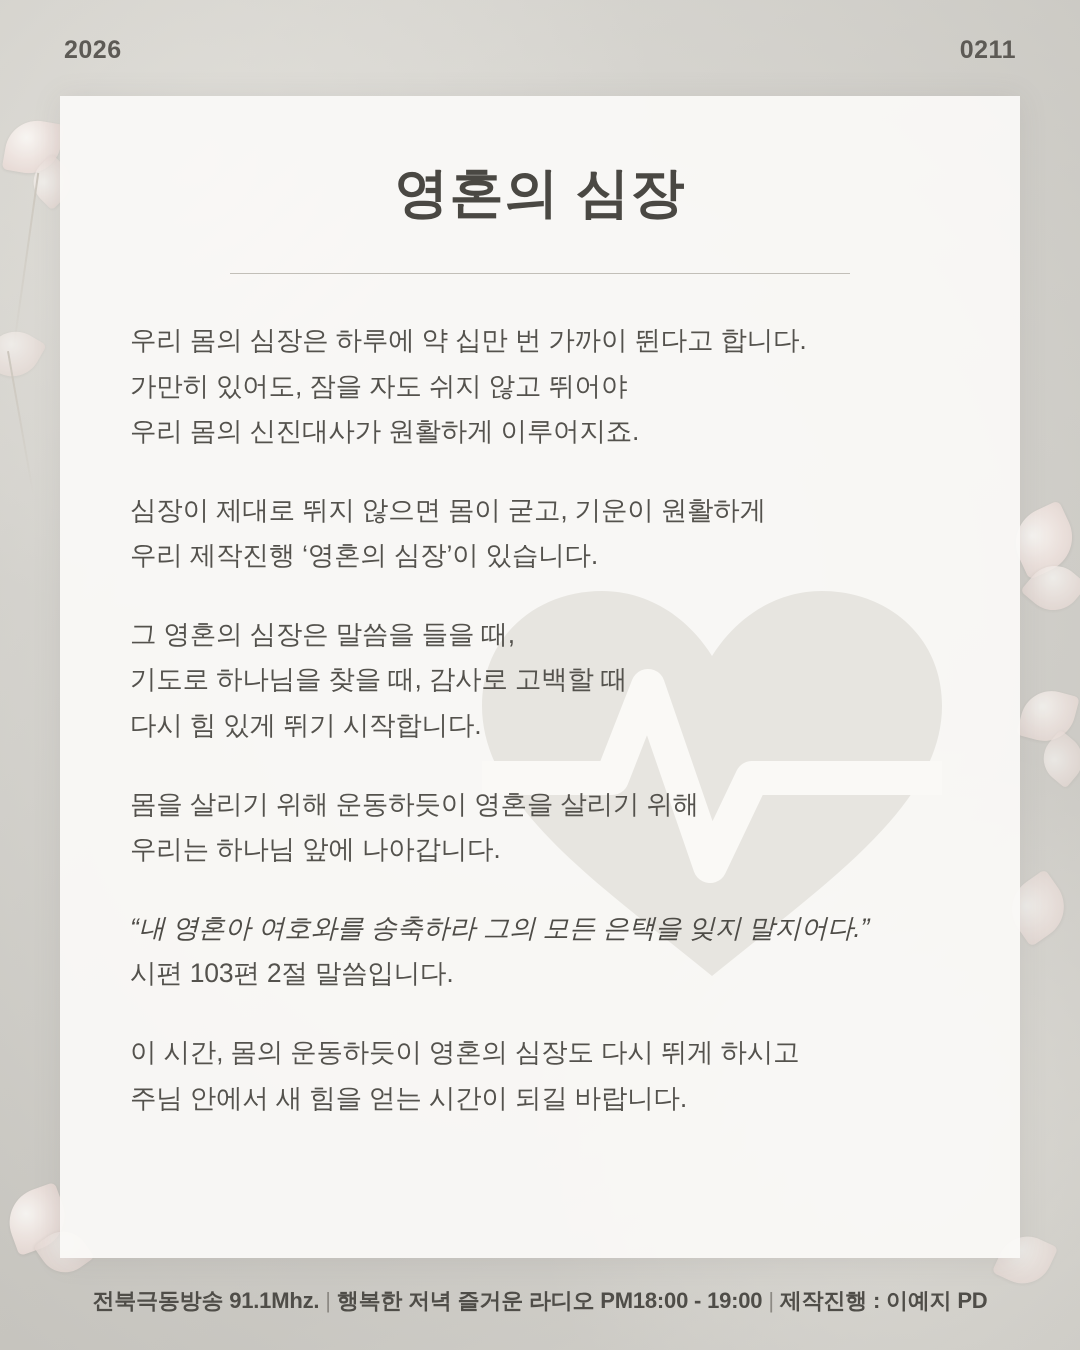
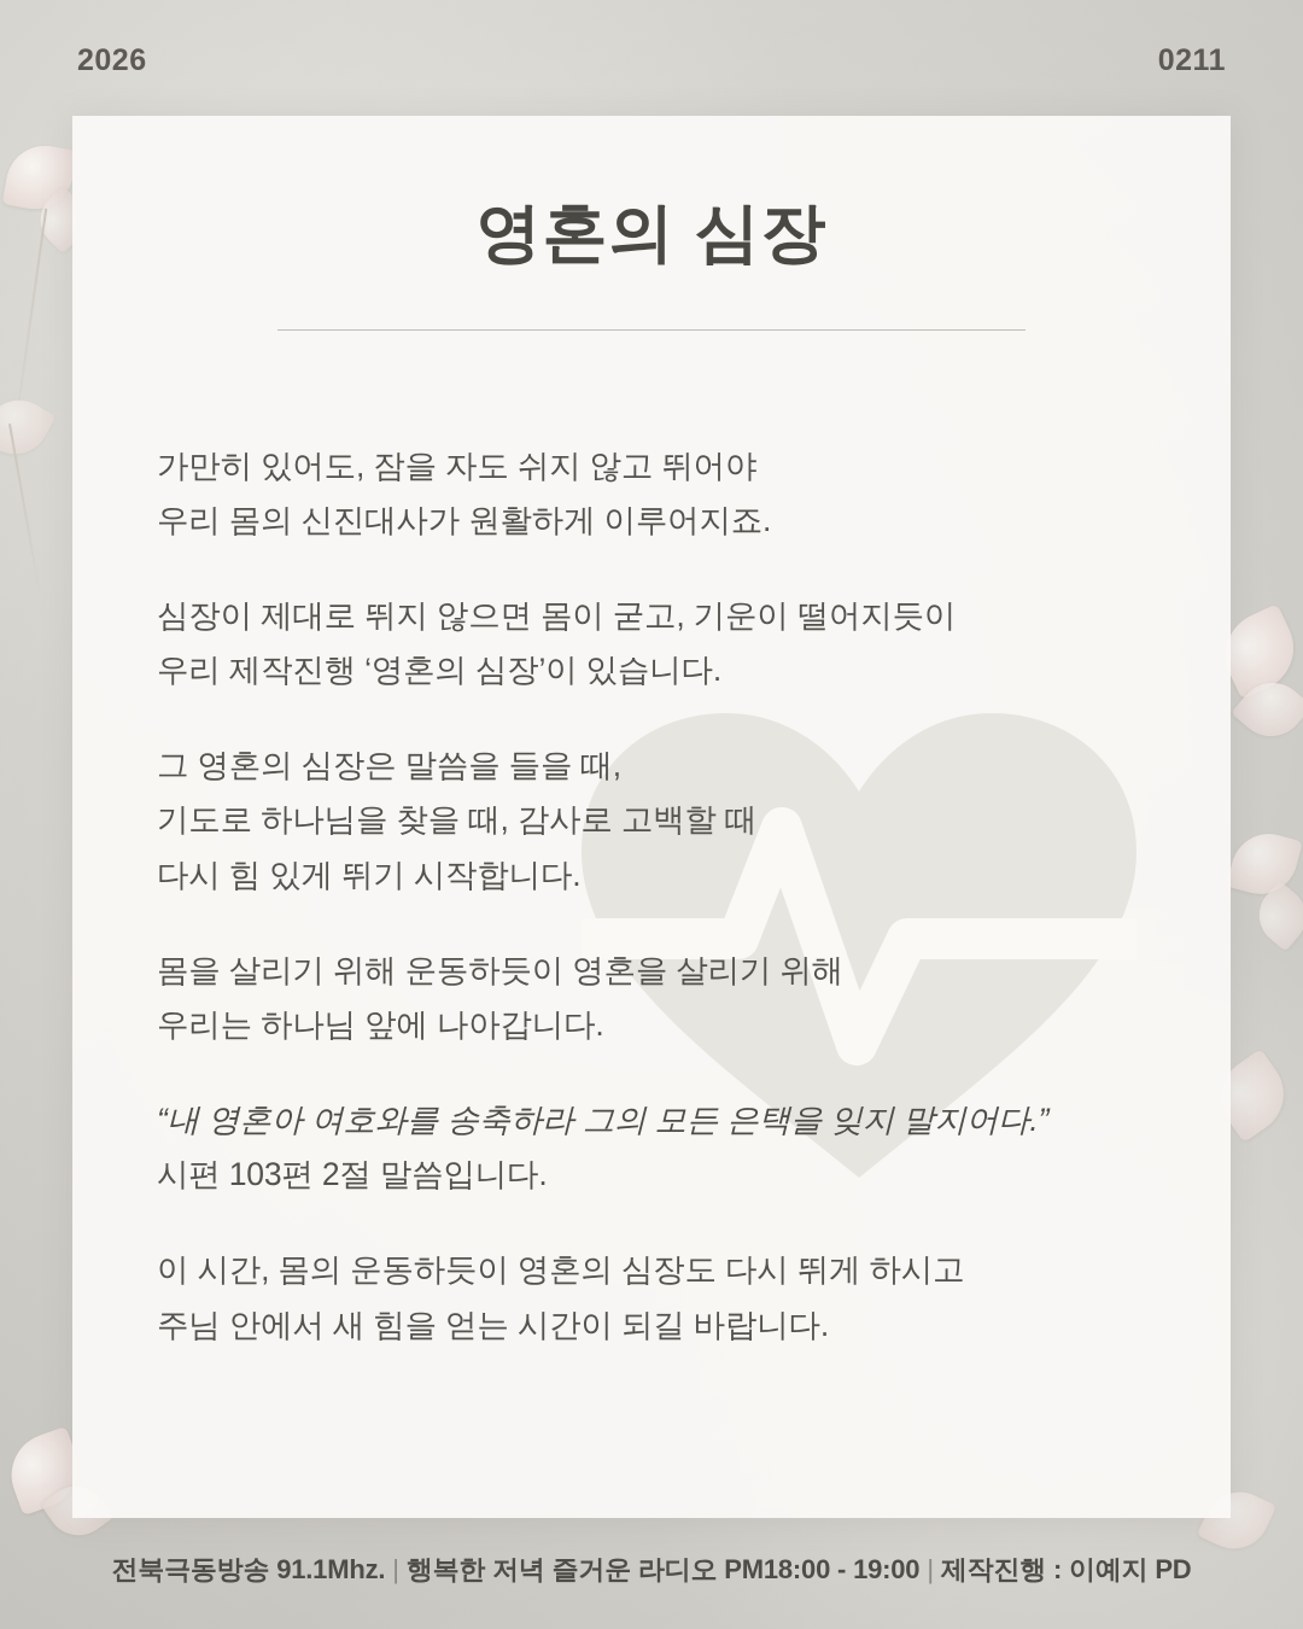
  2026
  0211
  영혼의 심장
- 우리 몸의 심장은 하루에 약 십만 번 가까이 뛴다고 합니다.
  가만히 있어도, 잠을 자도 쉬지 않고 뛰어야
  우리 몸의 신진대사가 원활하게 이루어지죠.
- 심장이 제대로 뛰지 않으면 몸이 굳고, 기운이 원활하게
+ 심장이 제대로 뛰지 않으면 몸이 굳고, 기운이 떨어지듯이
  우리 제작진행 ‘영혼의 심장’이 있습니다.
  그 영혼의 심장은 말씀을 들을 때,
  기도로 하나님을 찾을 때, 감사로 고백할 때
  다시 힘 있게 뛰기 시작합니다.
  몸을 살리기 위해 운동하듯이 영혼을 살리기 위해
  우리는 하나님 앞에 나아갑니다.
  “내 영혼아 여호와를 송축하라 그의 모든 은택을 잊지 말지어다.”
  시편 103편 2절 말씀입니다.
  이 시간, 몸의 운동하듯이 영혼의 심장도 다시 뛰게 하시고
  주님 안에서 새 힘을 얻는 시간이 되길 바랍니다.
  전북극동방송 91.1Mhz. | 행복한 저녁 즐거운 라디오 PM18:00 - 19:00 | 제작진행 : 이예지 PD
